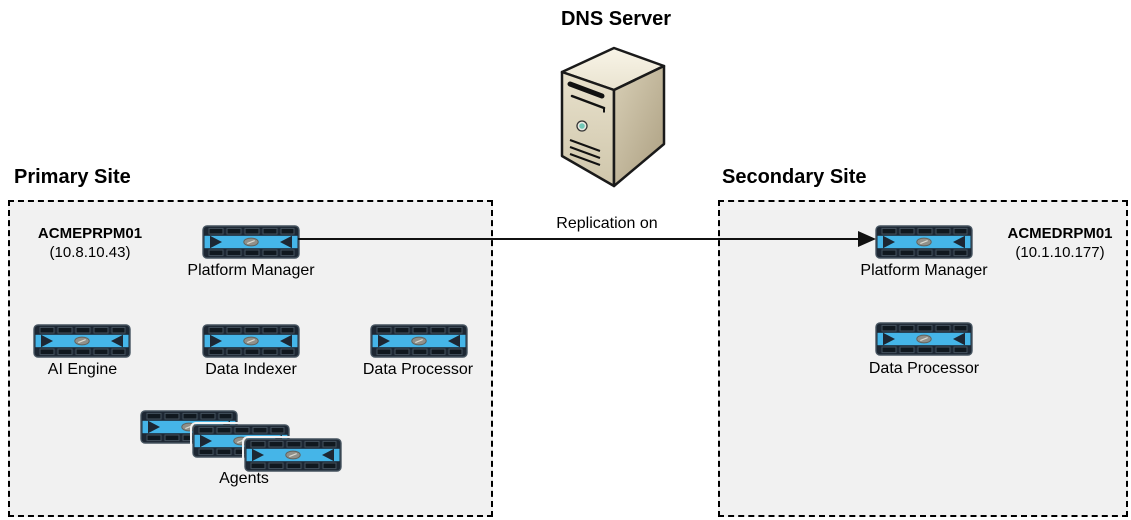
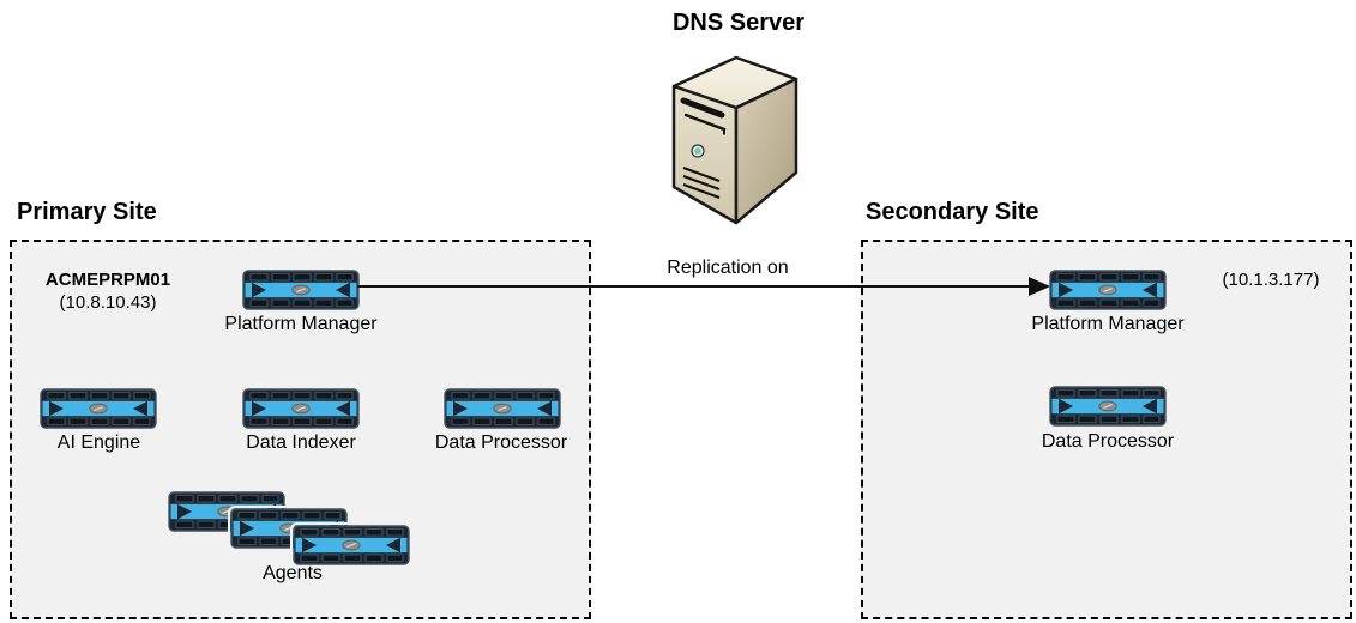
  DNS Server
  Replication on
  Primary Site
  ACMEPRPM01
  (10.8.10.43)
  Platform Manager
  AI Engine
  Data Indexer
  Data Processor
  Agents
  Secondary Site
- ACMEDRPM01
- (10.1.10.177)
+ (10.1.3.177)
  Platform Manager
  Data Processor
